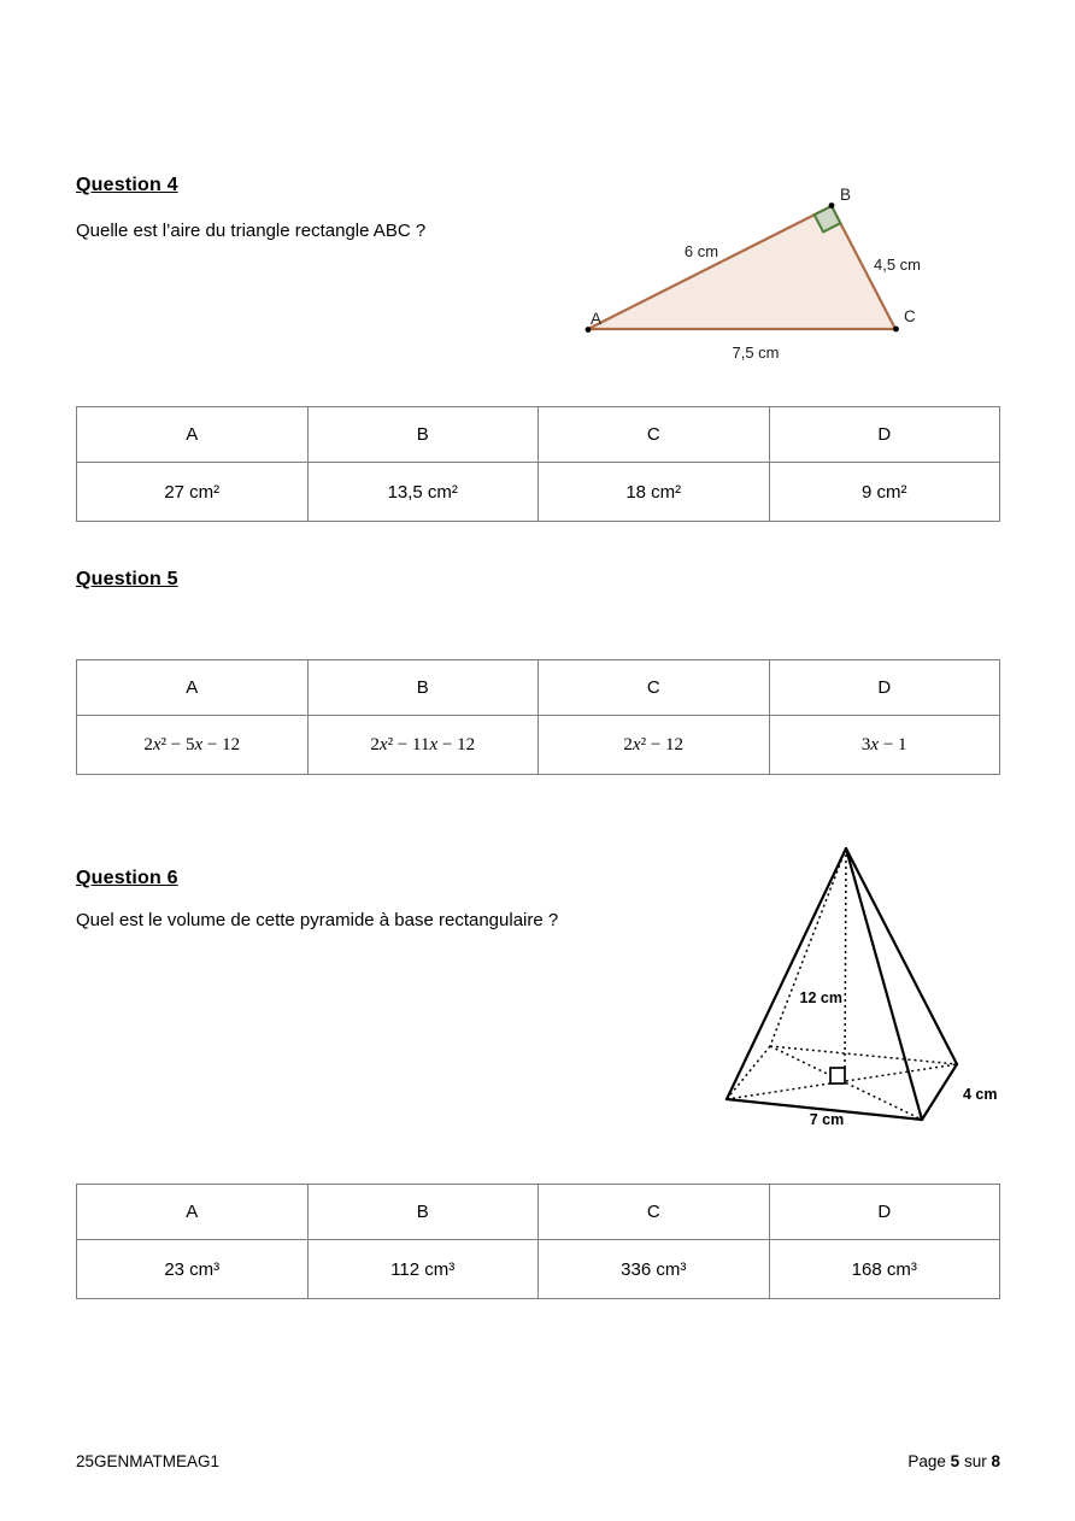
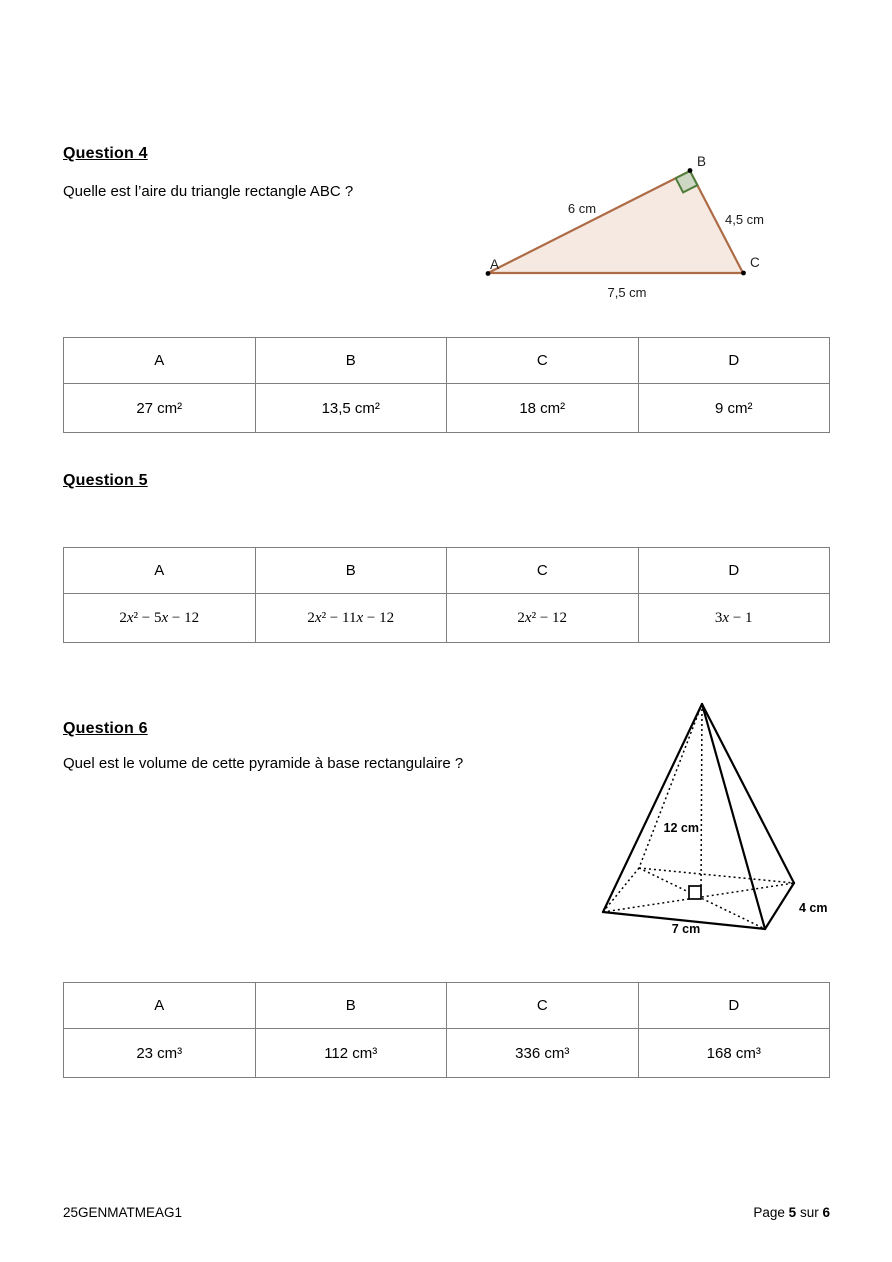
  Question 4
  Quelle est l’aire du triangle rectangle ABC ?
  A
  B
  C
  6 cm
  4,5 cm
  7,5 cm
  A	B	C	D
  27 cm²	13,5 cm²	18 cm²	9 cm²
  Question 5
  A	B	C	D
  2x² − 5x − 12	2x² − 11x − 12	2x² − 12	3x − 1
  Question 6
  Quel est le volume de cette pyramide à base rectangulaire ?
  12 cm
  7 cm
  4 cm
  A	B	C	D
  23 cm³	112 cm³	336 cm³	168 cm³
  25GENMATMEAG1
- Page 5 sur 8
+ Page 5 sur 6
